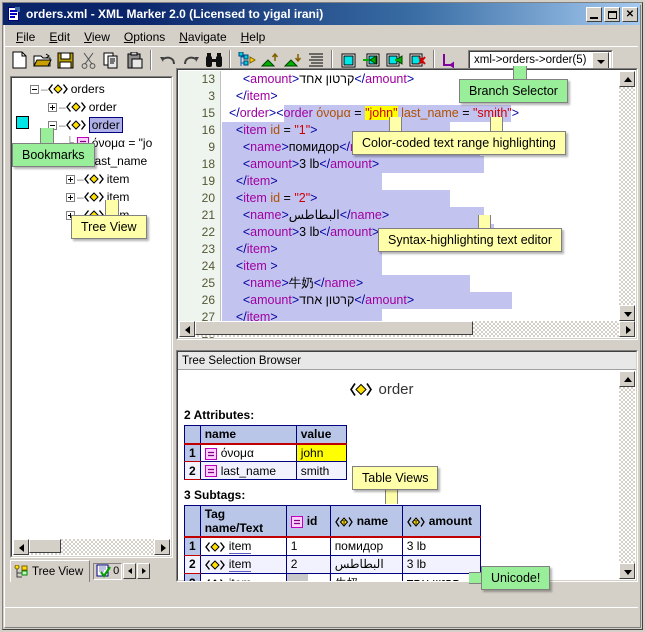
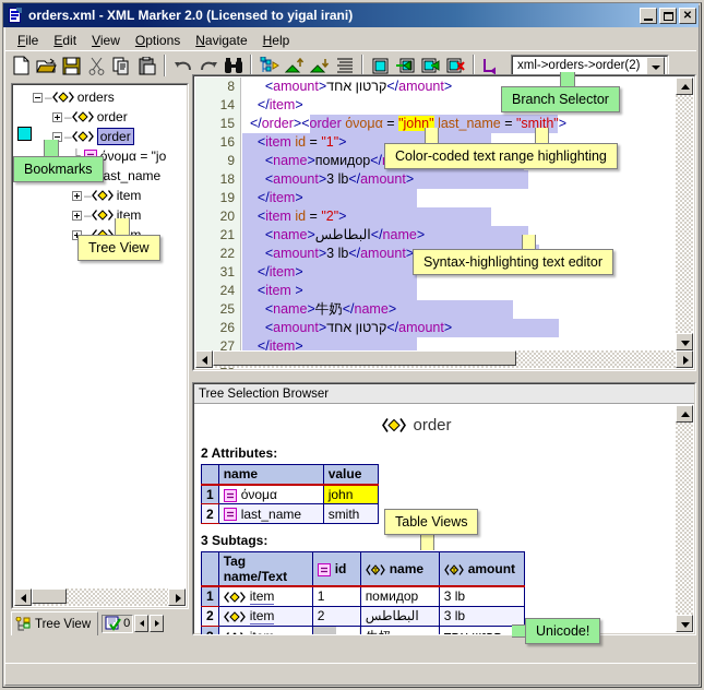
  orders.xml - XML Marker 2.0 (Licensed to yigal irani)
  ✕
  File
  Edit
  View
  Options
  Navigate
  Help
- xml->orders->order(5)
+ xml->orders->order(2)
  –
  orders
  –
  order
  –
  order
  όνομα = "jo
  ast_name
  –
  item
  –
  item
  Tree View
  0
- 13
+ 8
- 3
+ 14
  15
  16
  9
  18
  19
  20
  21
  22
- 23
+ 31
  24
  25
  26
  27
  <amount> קרטון אחד </amount>
  </item>
  </order><order όνομα = "john" last_name = "smith">
  <item id = "1">
  <name>помидор</
  <amount>3 lb</amount>
  </item>
  <item id = "2">
  <name> البطاطس </name>
  <amount>3 lb</amount>
  </item>
  <item >
  <name>牛奶</name>
  <amount> קרטון אחד </amount>
  </item>
  Tree Selection Browser
  order
  2 Attributes:
  	name	value
  1	όνομα	john
  2	last_name	smith
  3 Subtags:
  	Tag name/Text	id	name	amount
  1	item	1	помидор	3 lb
  2	item	2	البطاطس	3 lb
  Bookmarks
  Tree View
  Branch Selector
  Color-coded text range highlighting
  Syntax-highlighting text editor
  Table Views
  Unicode!
